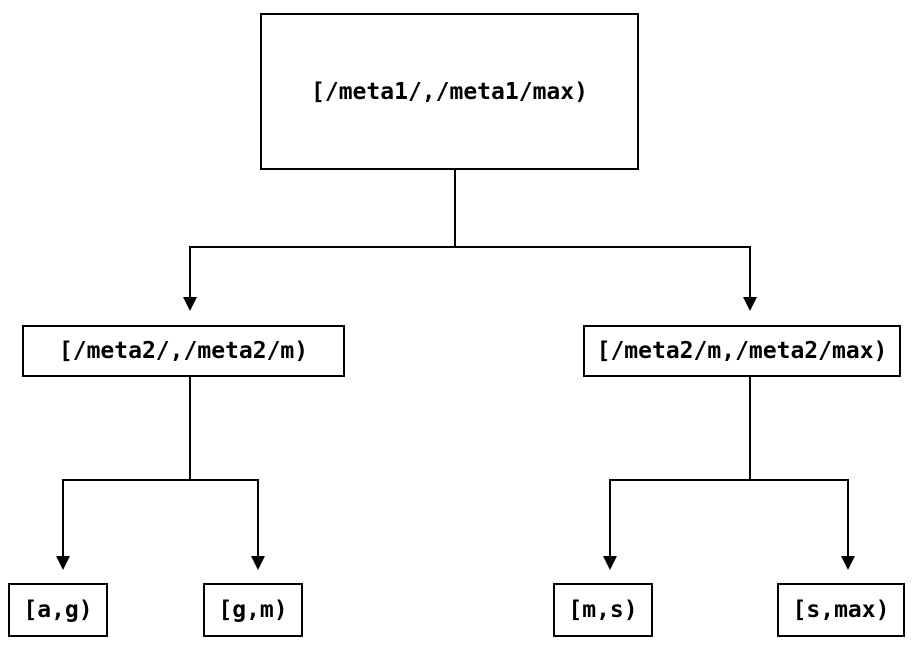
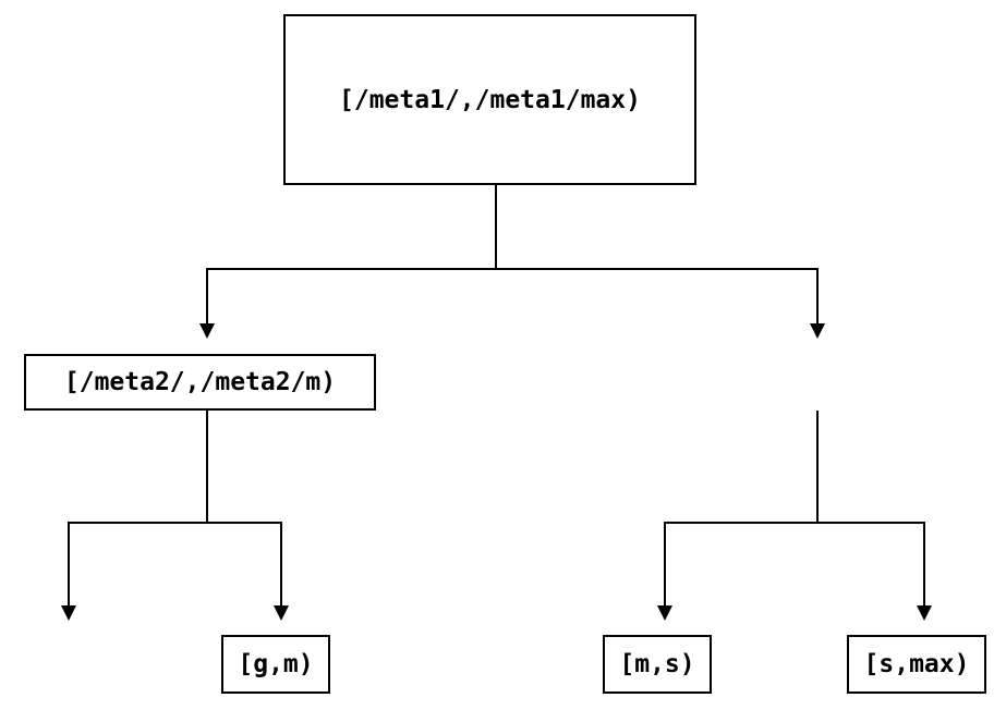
  [/meta1/,/meta1/max)
  [/meta2/,/meta2/m)
- [/meta2/m,/meta2/max)
- [a,g)
  [g,m)
  [m,s)
  [s,max)
